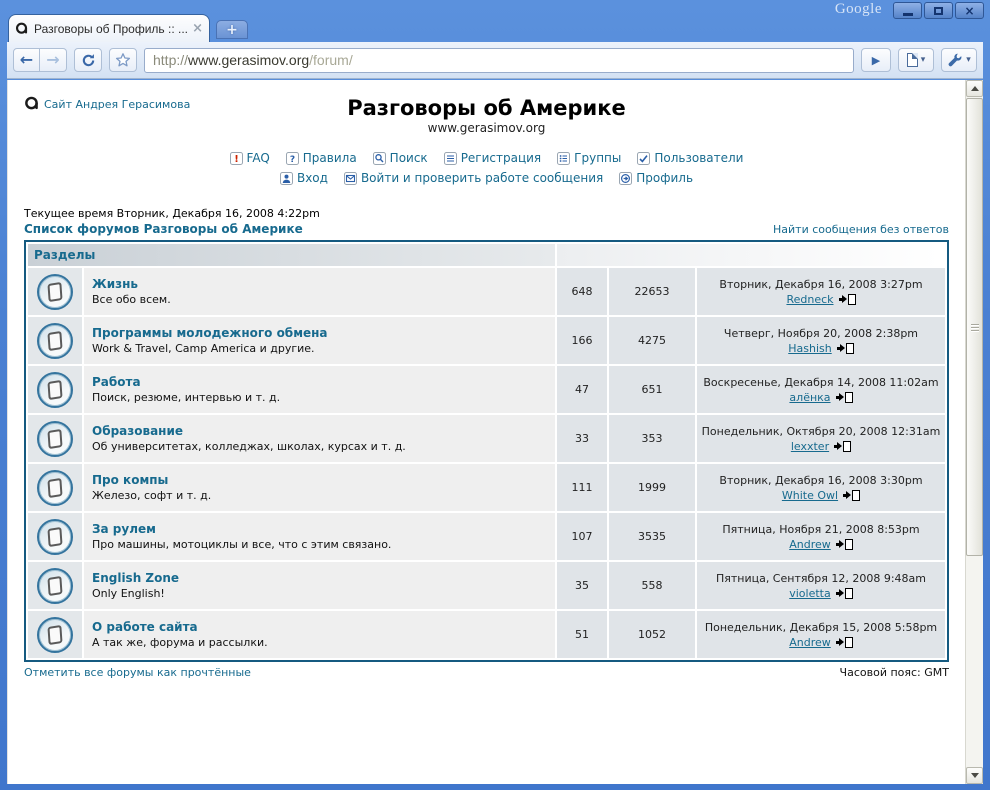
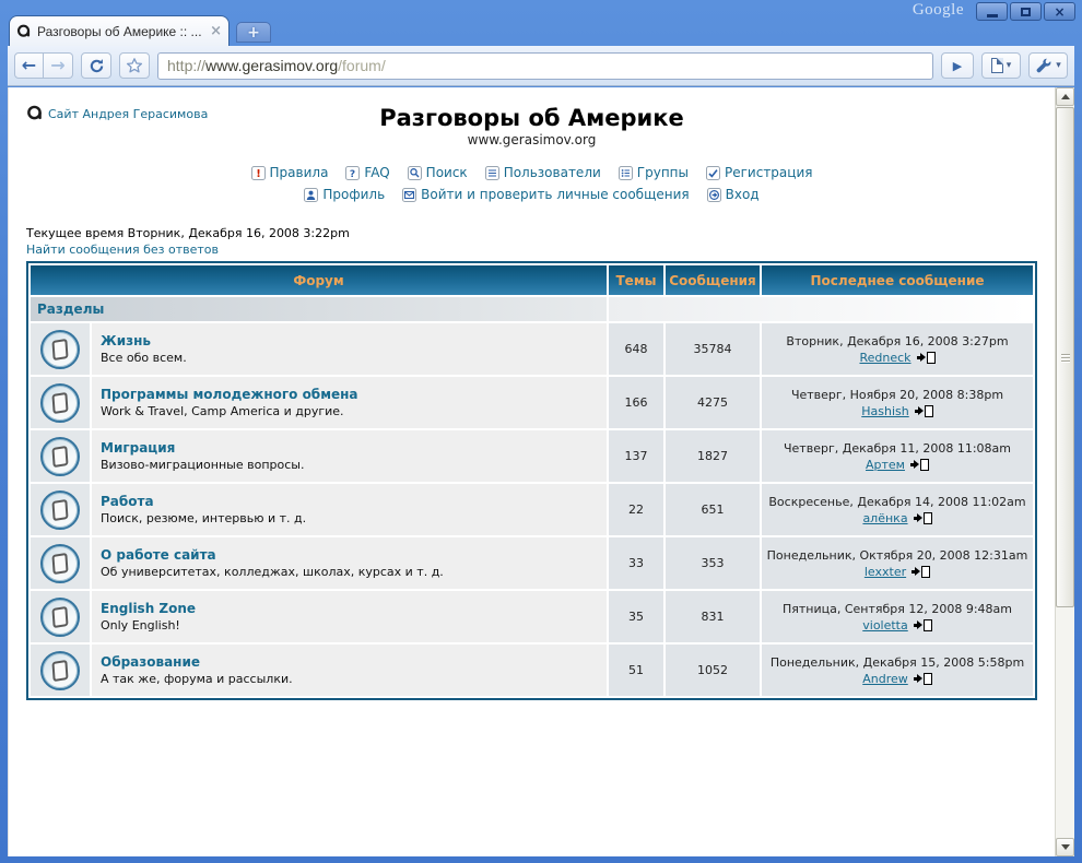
  Google
  ×
- Разговоры об Профиль :: ...
+ Разговоры об Америке :: ...
  ×
  +
  ←
  →
  http://
  www.gerasimov.org
  /forum/
  ▶
  ▾
  ▾
  Сайт Андрея Герасимова
  Разговоры об Америке
  www.gerasimov.org
  !
- FAQ
+ Правила
  ?
- Правила
+ FAQ
  Поиск
- Регистрация
+ Пользователи
  Группы
- Пользователи
+ Регистрация
- Вход
+ Профиль
- Войти и проверить работе сообщения
+ Войти и проверить личные сообщения
- Профиль
+ Вход
- Текущее время Вторник, Декабря 16, 2008 4:22pm
+ Текущее время Вторник, Декабря 16, 2008 3:22pm
- Список форумов Разговоры об Америке
  Найти сообщения без ответов
+ Форум	Темы	Сообщения	Последнее сообщение
  Разделы
- 	ЖизньВсе обо всем.	648	22653	Вторник, Декабря 16, 2008 3:27pm Redneck
+ 	ЖизньВсе обо всем.	648	35784	Вторник, Декабря 16, 2008 3:27pm Redneck
- 	Программы молодежного обменаWork & Travel, Camp America и другие.	166	4275	Четверг, Ноября 20, 2008 2:38pm Hashish
+ 	Программы молодежного обменаWork & Travel, Camp America и другие.	166	4275	Четверг, Ноября 20, 2008 8:38pm Hashish
+ 	МиграцияВизово-миграционные вопросы.	137	1827	Четверг, Декабря 11, 2008 11:08am Артем
- 	РаботаПоиск, резюме, интервью и т. д.	47	651	Воскресенье, Декабря 14, 2008 11:02am алёнка
+ 	РаботаПоиск, резюме, интервью и т. д.	22	651	Воскресенье, Декабря 14, 2008 11:02am алёнка
- 	ОбразованиеОб университетах, колледжах, школах, курсах и т. д.	33	353	Понедельник, Октября 20, 2008 12:31am lexxter
+ 	О работе сайтаОб университетах, колледжах, школах, курсах и т. д.	33	353	Понедельник, Октября 20, 2008 12:31am lexxter
- 	Про компыЖелезо, софт и т. д.	111	1999	Вторник, Декабря 16, 2008 3:30pm White Owl
- 	За рулемПро машины, мотоциклы и все, что с этим связано.	107	3535	Пятница, Ноября 21, 2008 8:53pm Andrew
- 	English ZoneOnly English!	35	558	Пятница, Сентября 12, 2008 9:48am violetta
+ 	English ZoneOnly English!	35	831	Пятница, Сентября 12, 2008 9:48am violetta
- 	О работе сайтаА так же, форума и рассылки.	51	1052	Понедельник, Декабря 15, 2008 5:58pm Andrew
+ 	ОбразованиеА так же, форума и рассылки.	51	1052	Понедельник, Декабря 15, 2008 5:58pm Andrew
- Отметить все форумы как прочтённые
- Часовой пояс: GMT
